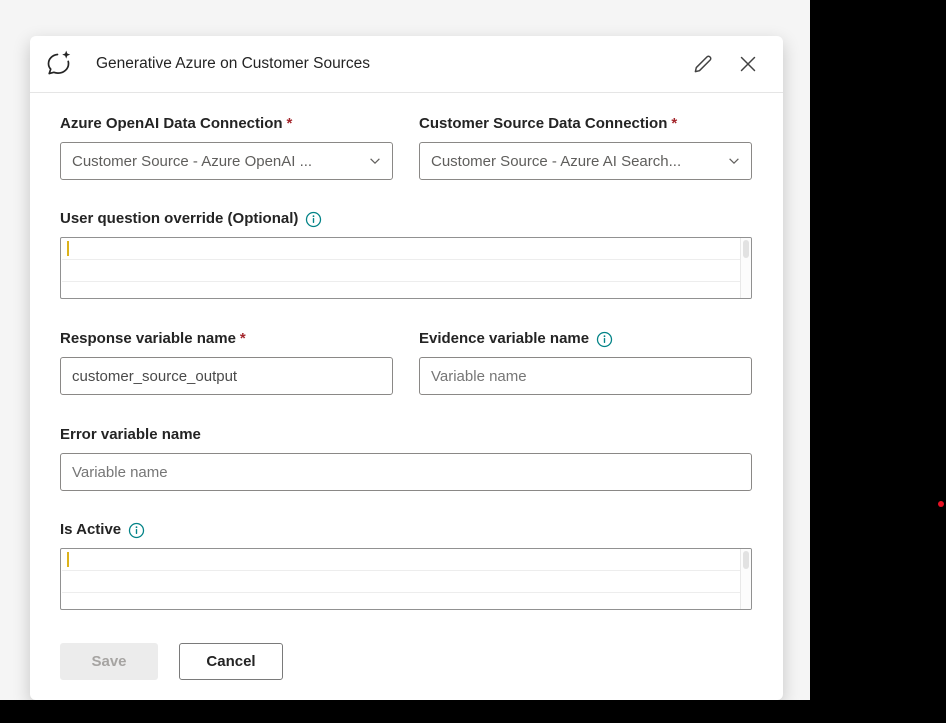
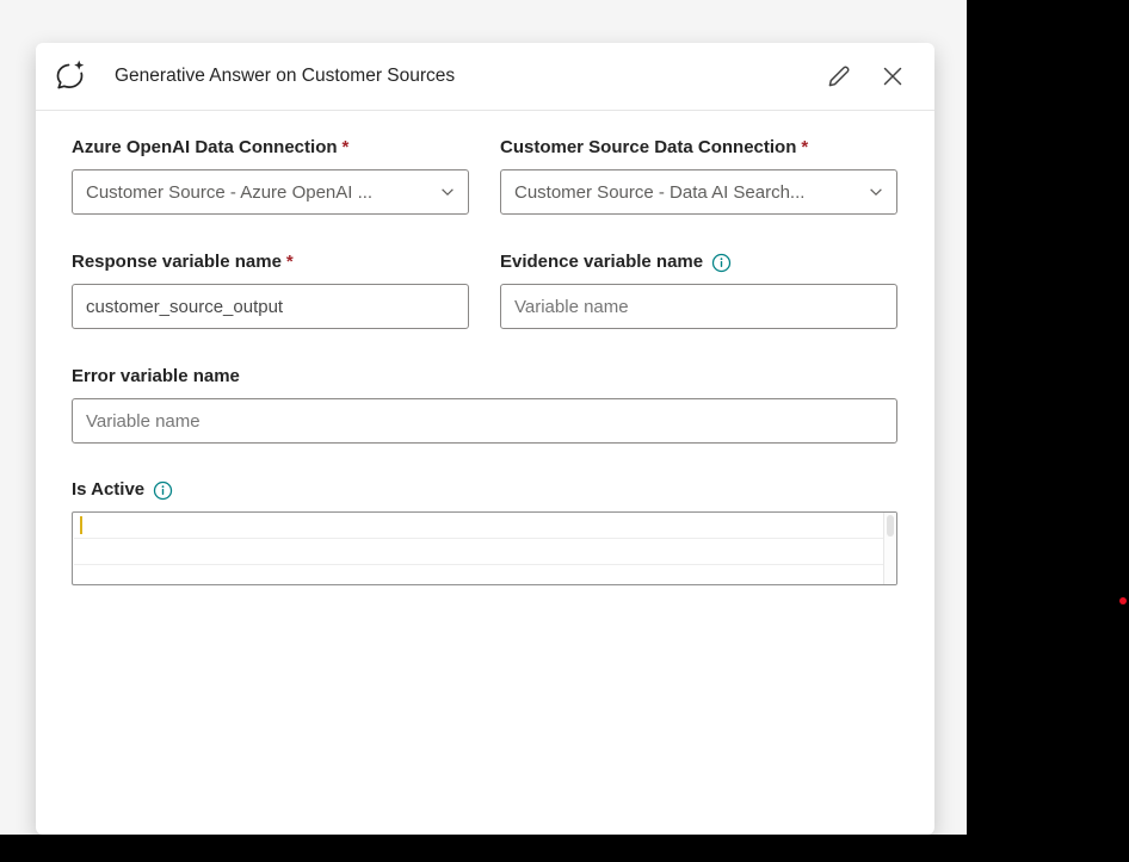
- Generative Azure on Customer Sources
+ Generative Answer on Customer Sources
  Azure OpenAI Data Connection
  *
  Customer Source - Azure OpenAI ...
  Customer Source Data Connection
  *
- Customer Source - Azure AI Search...
+ Customer Source - Data AI Search...
- User question override (Optional)
  Response variable name
  *
  customer_source_output
  Evidence variable name
  Variable name
  Error variable name
  Variable name
  Is Active
- Save
- Cancel
